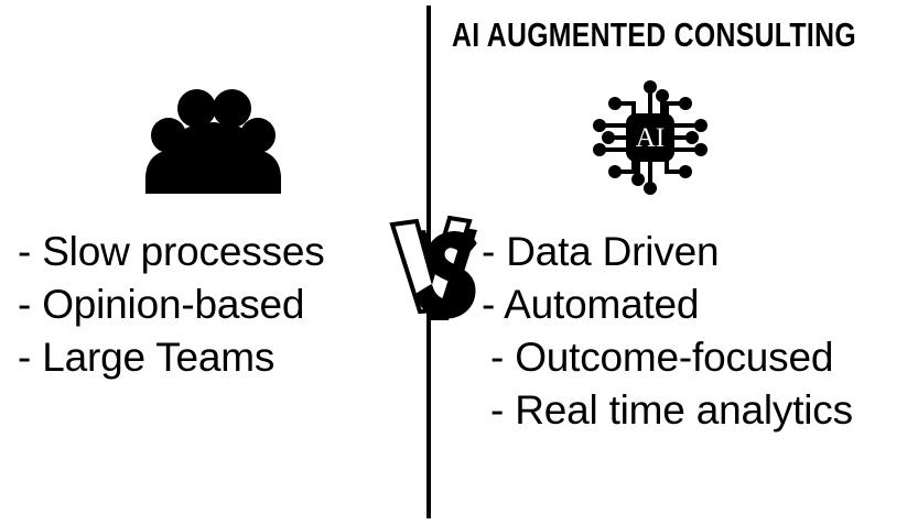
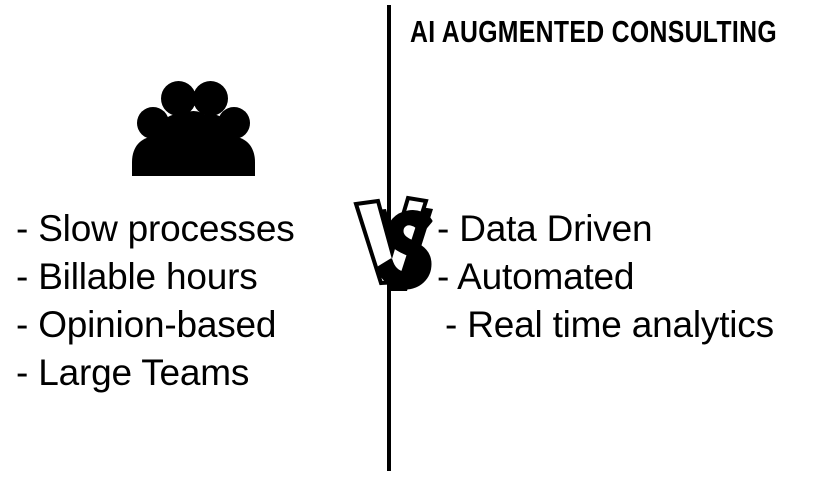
  AI AUGMENTED CONSULTING
- AI
  - Slow processes
+ - Billable hours
  - Opinion-based
  - Large Teams
  - Data Driven
  - Automated
- - Outcome-focused
  - Real time analytics
